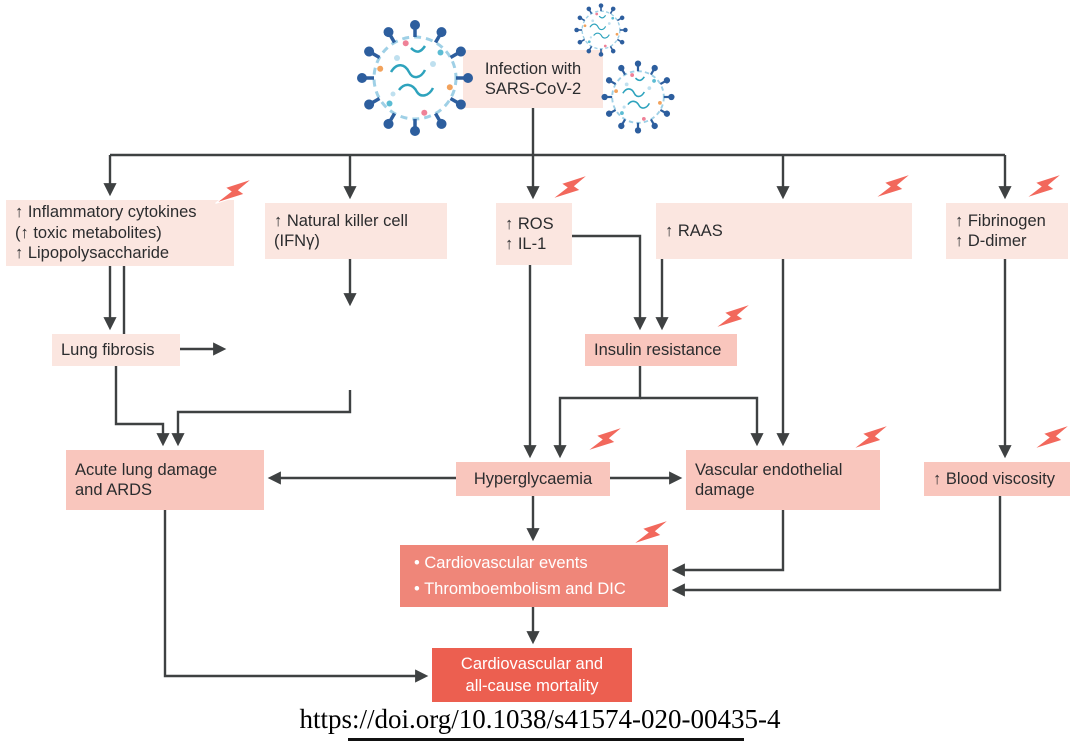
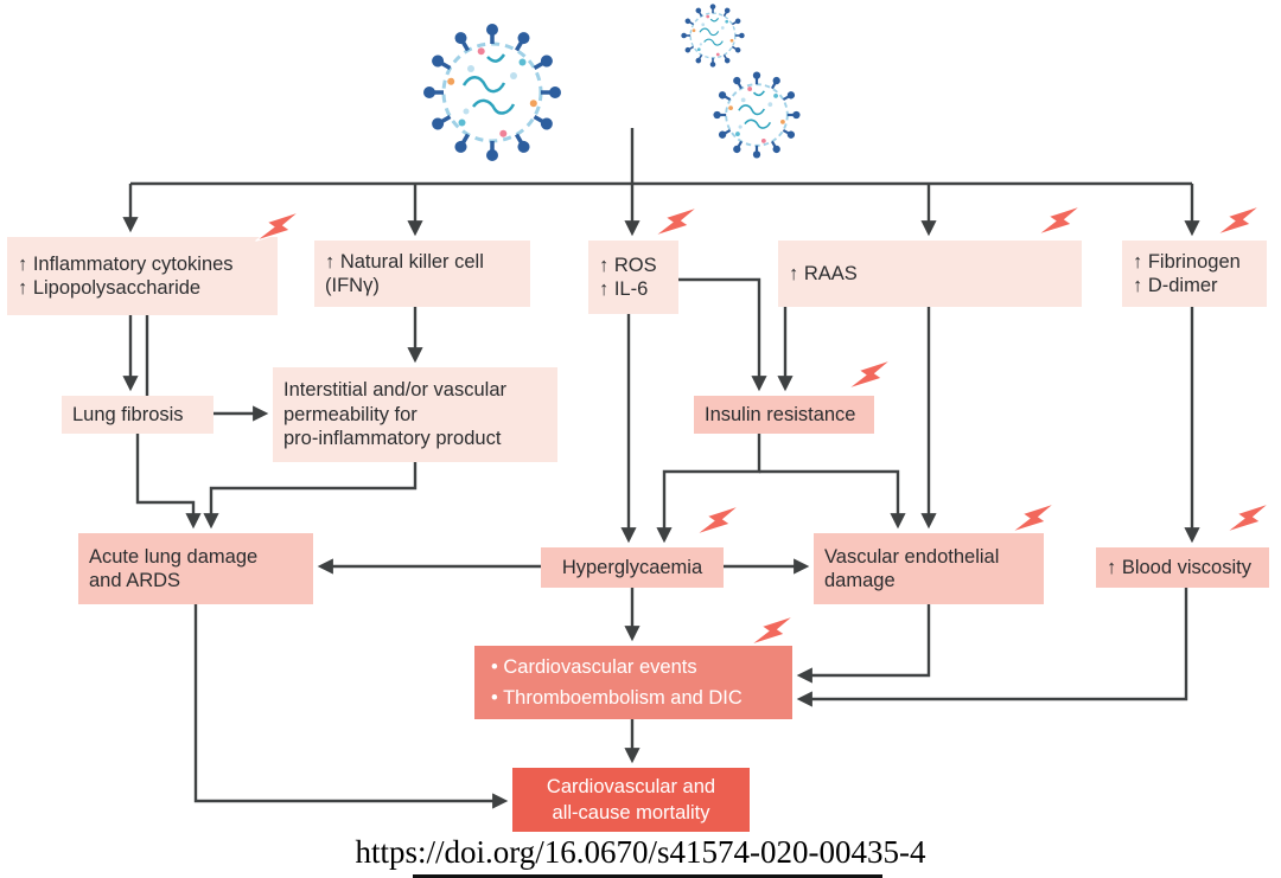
- Infection with
- SARS-CoV-2
  ↑ Inflammatory cytokines
- (↑ toxic metabolites)
  ↑ Lipopolysaccharide
  ↑ Natural killer cell
  (IFNγ)
  ↑ ROS
- ↑ IL-1
+ ↑ IL-6
  ↑ RAAS
  ↑ Fibrinogen
  ↑ D-dimer
  Lung fibrosis
+ Interstitial and/or vascular
+ permeability for
+ pro-inflammatory product
  Insulin resistance
  Acute lung damage
  and ARDS
  Hyperglycaemia
  Vascular endothelial
  damage
  ↑ Blood viscosity
  • Cardiovascular events
  • Thromboembolism and DIC
  Cardiovascular and
  all-cause mortality
- https://doi.org/10.1038/s41574-020-00435-4
+ https://doi.org/16.0670/s41574-020-00435-4
